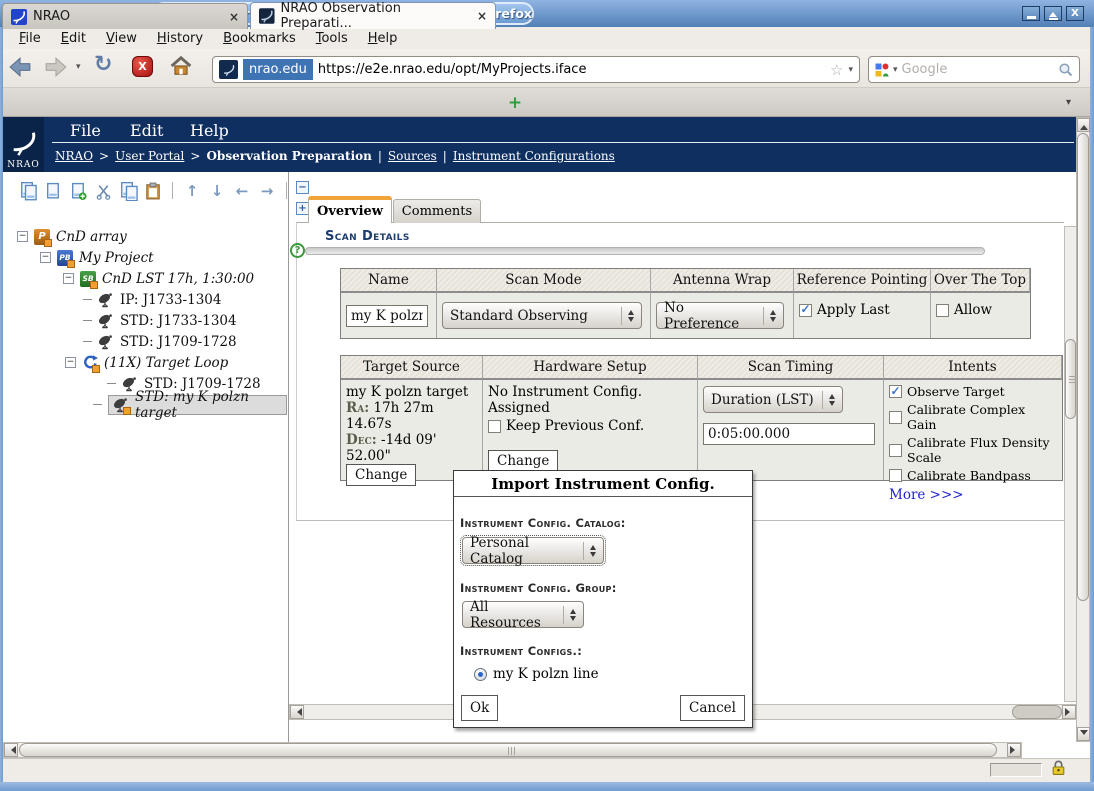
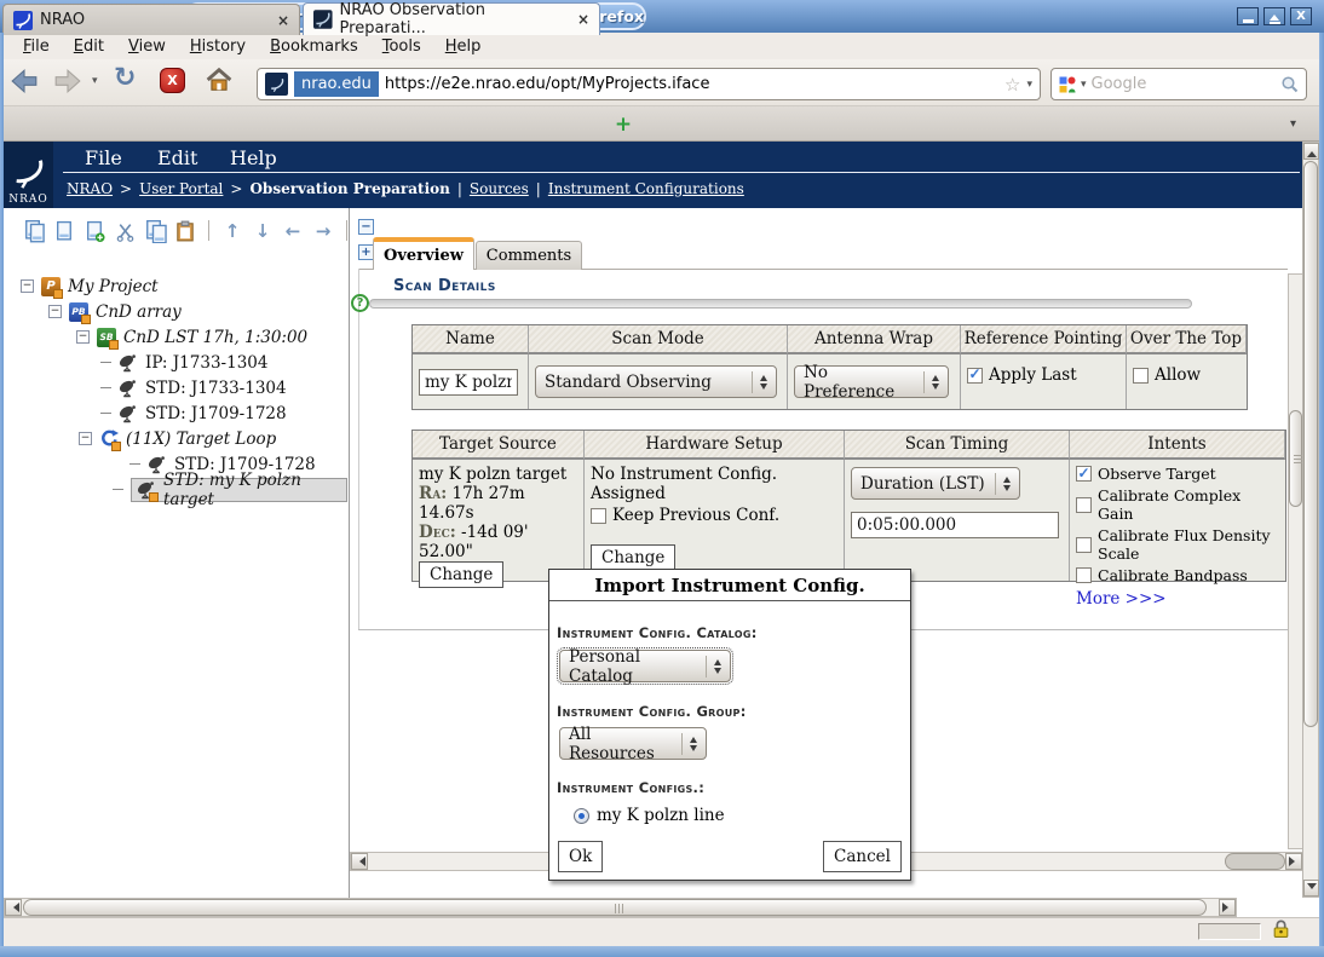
  X
  File
  Edit
  View
  History
  Bookmarks
  Tools
  Help
  ▾
  ↻
  X
  nrao.edu
  https://e2e.nrao.edu/opt/MyProjects.iface
  ☆
  ▾
  ▾
  Google
  NRAO
  ×
  NRAO Observation Preparati...
  ×
  +
  ▾
  NRAO
  File
  Edit
  Help
  NRAO
  >
  User Portal
  >
  Observation Preparation
  |
  Sources
  |
  Instrument Configurations
  ↑
  ↓
  ←
  →
  −
  +
  P
- CnD array
+ My Project
  PB
- My Project
+ CnD array
  SB
  CnD LST 17h, 1:30:00
  IP: J1733-1304
  STD: J1733-1304
  STD: J1709-1728
  (11X) Target Loop
  STD: J1709-1728
  STD: my K polzn target
  Overview
  Comments
  ?
  Scan Details
  Name
  Scan Mode
  Antenna Wrap
  Reference Pointing
  Over The Top
  my K polzn
  Standard Observing
  No Preference
  Apply Last
  Allow
  Target Source
  Hardware Setup
  Scan Timing
  Intents
  my K polzn target
  Ra: 17h 27m 14.67s
  Dec: -14d 09' 52.00"
  Change
  No Instrument Config. Assigned
  Keep Previous Conf.
  Change
  Duration (LST)
  0:05:00.000
  Observe Target
  Calibrate Complex Gain
  Calibrate Flux Density Scale
  Calibrate Bandpass
  More >>>
  Import Instrument Config.
  Instrument Config. Catalog:
  Personal Catalog
  Instrument Config. Group:
  All Resources
  Instrument Configs.:
  my K polzn line
  Ok
  Cancel
